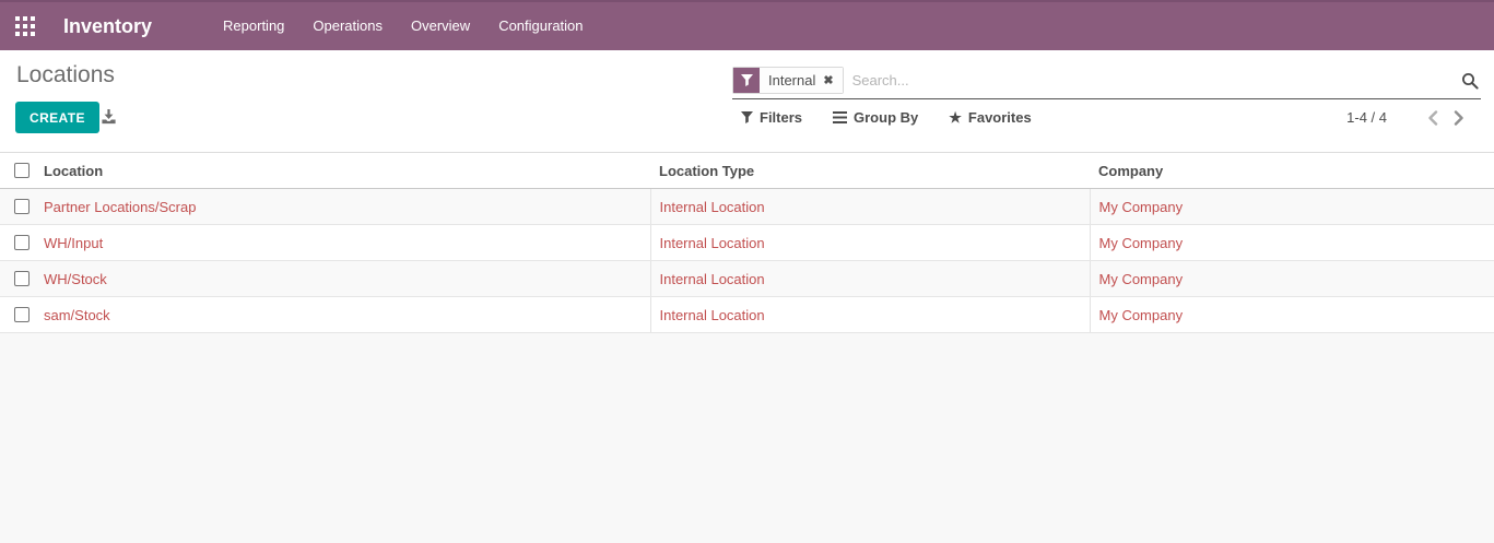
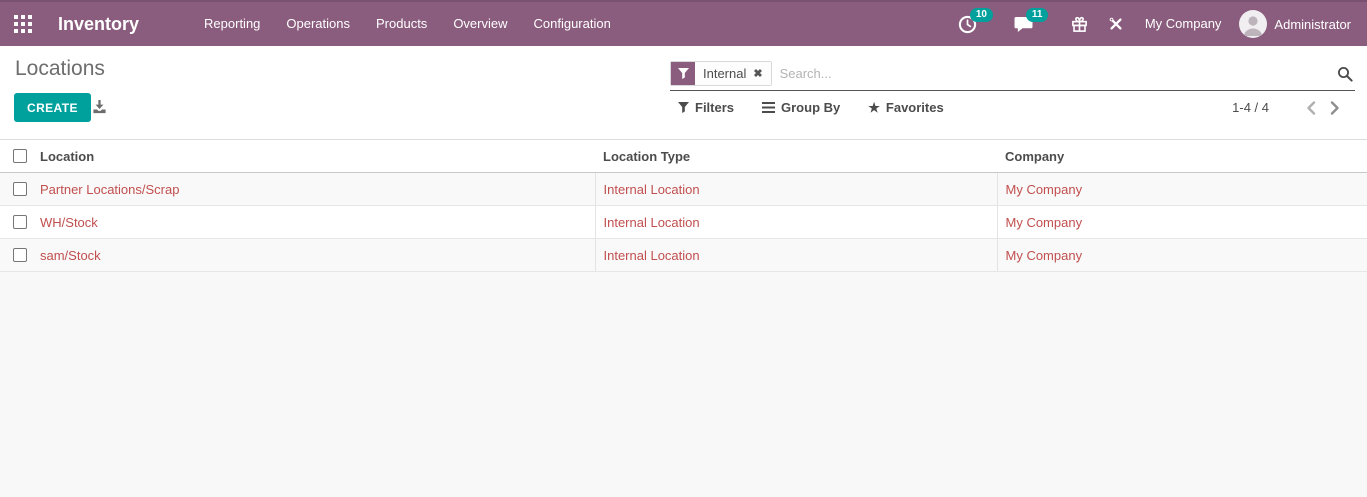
  Inventory
  Reporting
  Operations
+ Products
  Overview
  Configuration
+ 10
+ 11
+ My Company
+ Administrator
  Locations
  Internal
  ✖
  Search...
  CREATE
  Filters
  Group By
  ★
  Favorites
  1-4 / 4
  	Location	Location Type	Company
  	Partner Locations/Scrap	Internal Location	My Company
- 	WH/Input	Internal Location	My Company
  	WH/Stock	Internal Location	My Company
  	sam/Stock	Internal Location	My Company
